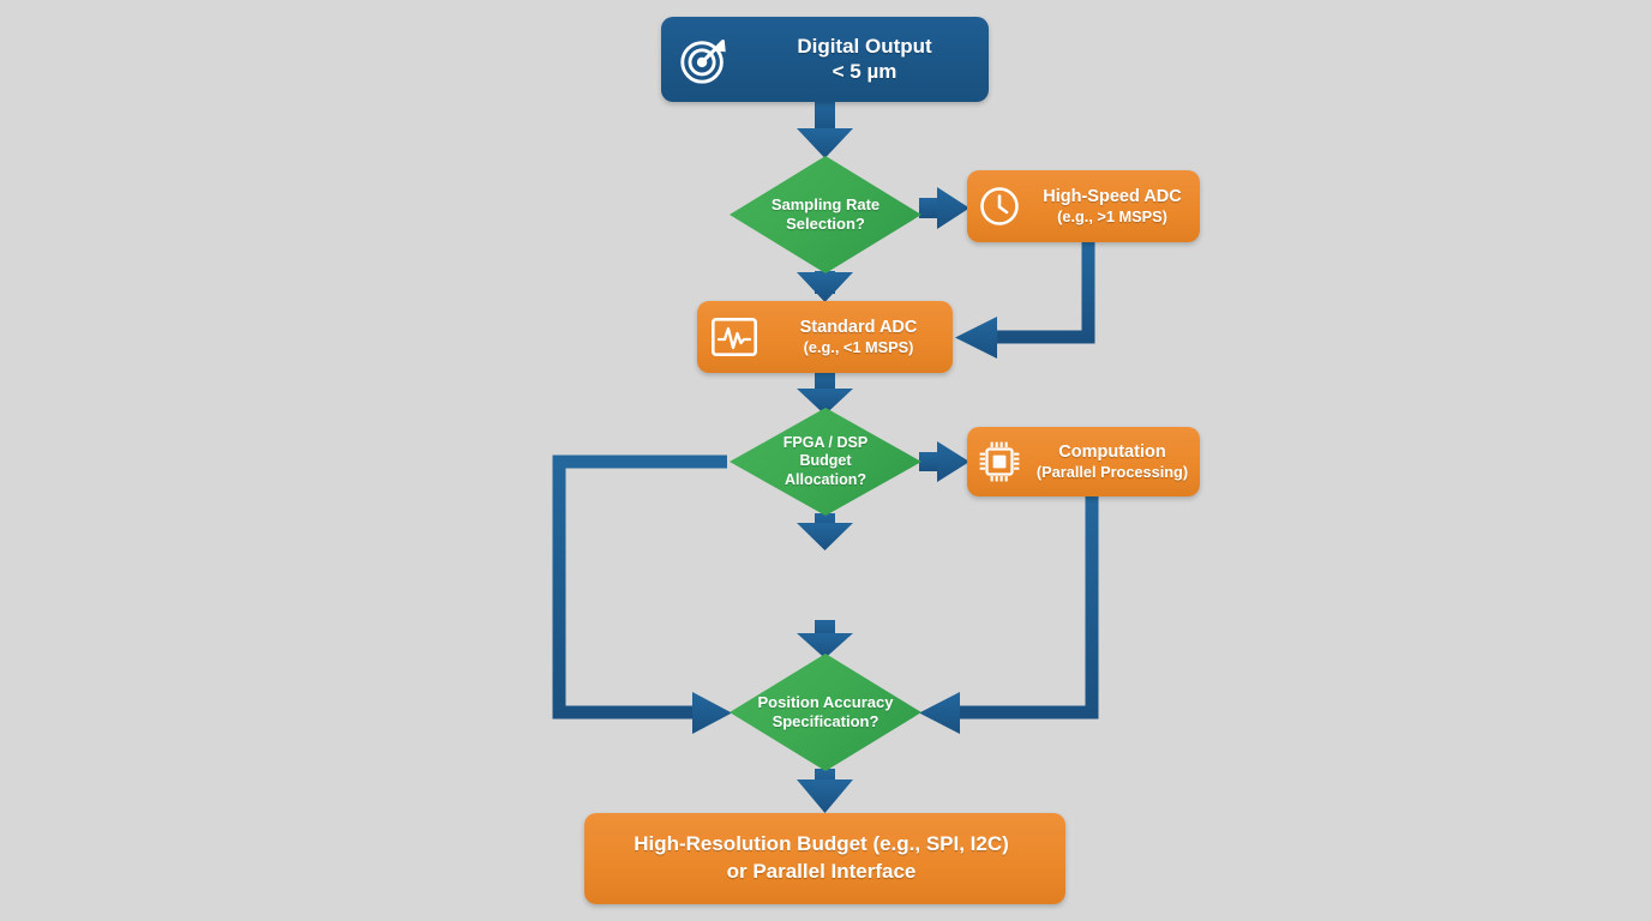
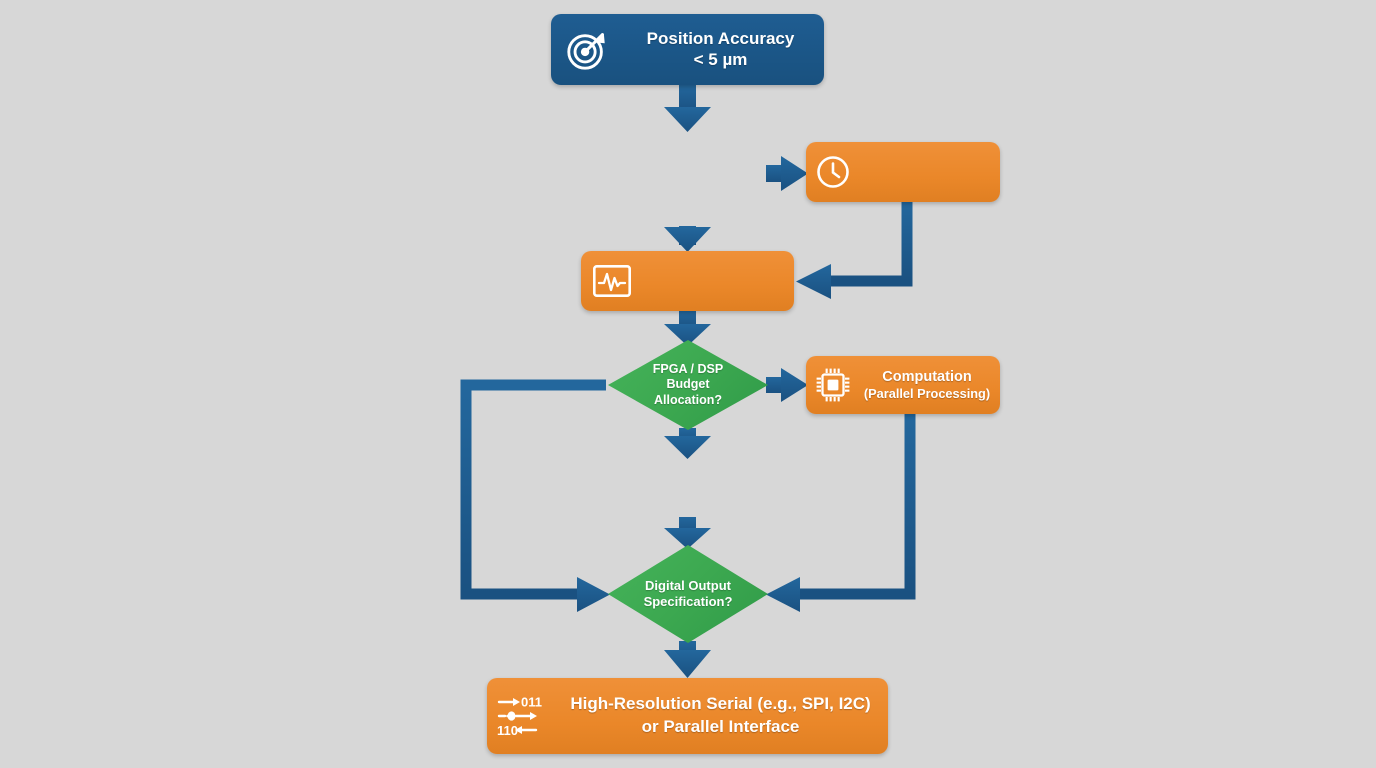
- Digital Output
+ Position Accuracy
  < 5 µm
- Sampling Rate
- Selection?
- High-Speed ADC
- (e.g., >1 MSPS)
- Standard ADC
- (e.g., <1 MSPS)
  FPGA / DSP
  Budget
  Allocation?
  Computation
  (Parallel Processing)
- Position Accuracy
+ Digital Output
  Specification?
+ 011
+ 110
- High-Resolution Budget (e.g., SPI, I2C)
+ High-Resolution Serial (e.g., SPI, I2C)
  or Parallel Interface
